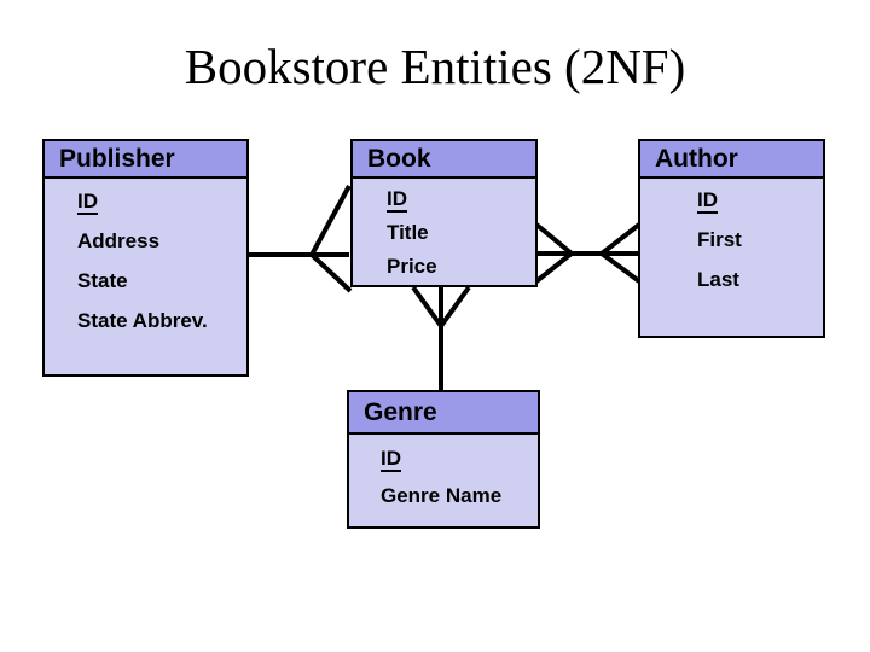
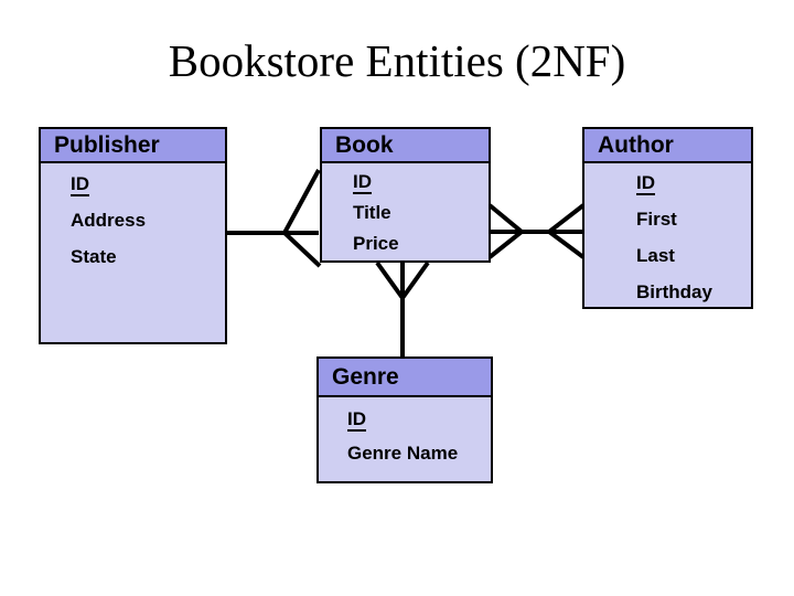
  Bookstore Entities (2NF)
  Publisher
  ID
  Address
  State
- State Abbrev.
  Book
  ID
  Title
  Price
  Author
  ID
  First
  Last
+ Birthday
  Genre
  ID
  Genre Name
